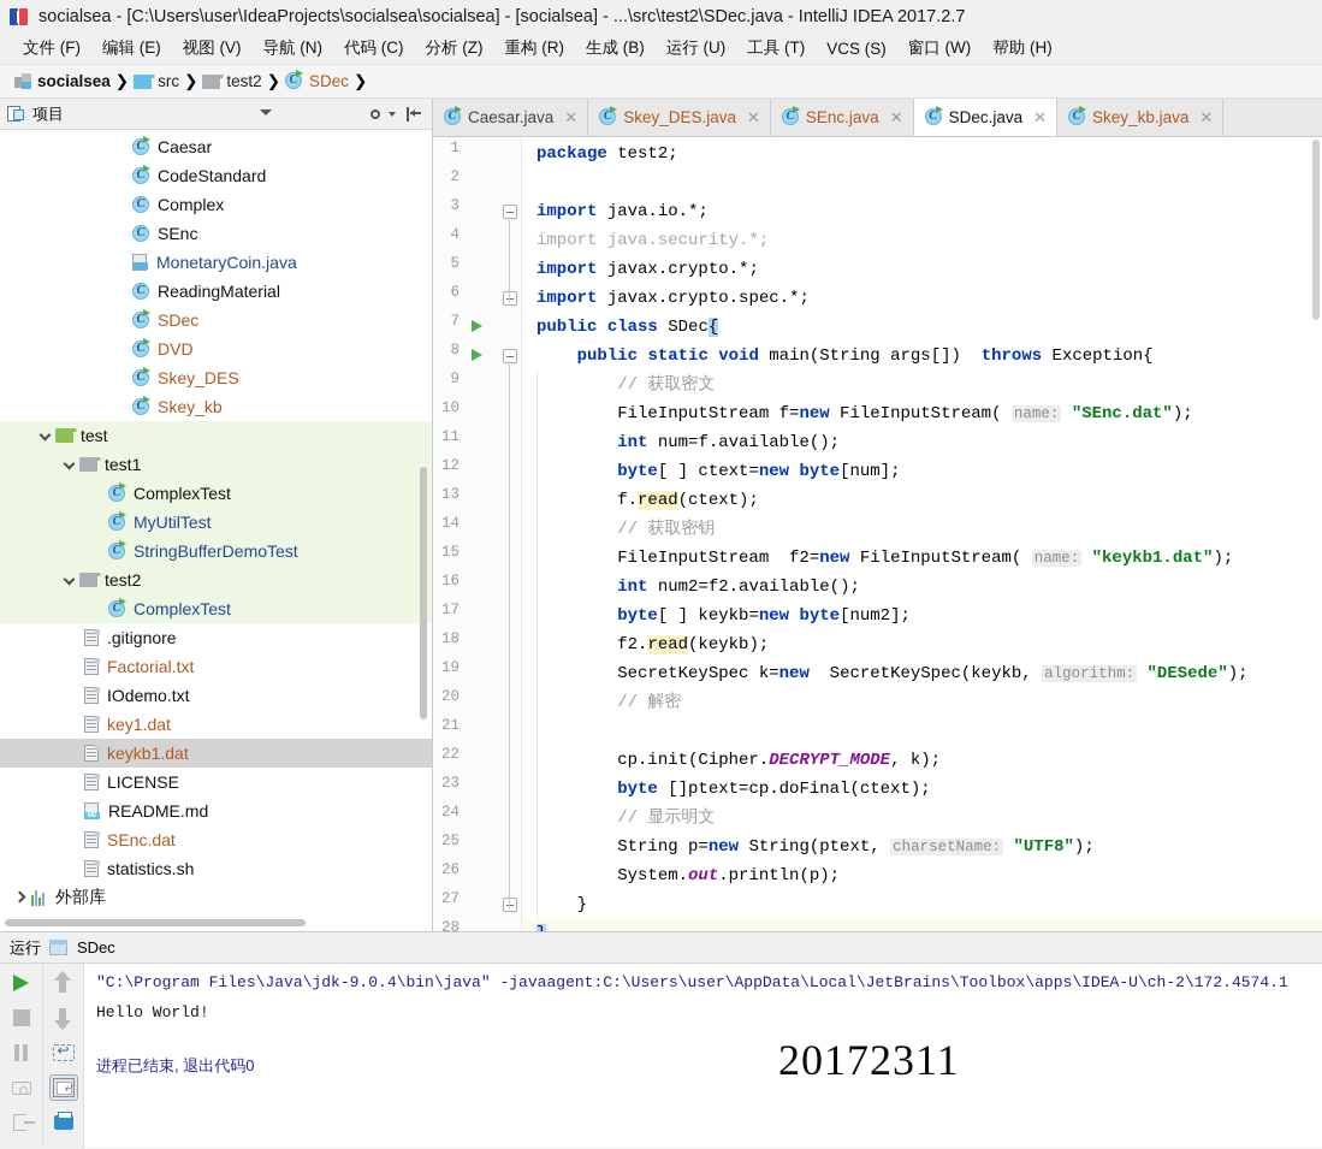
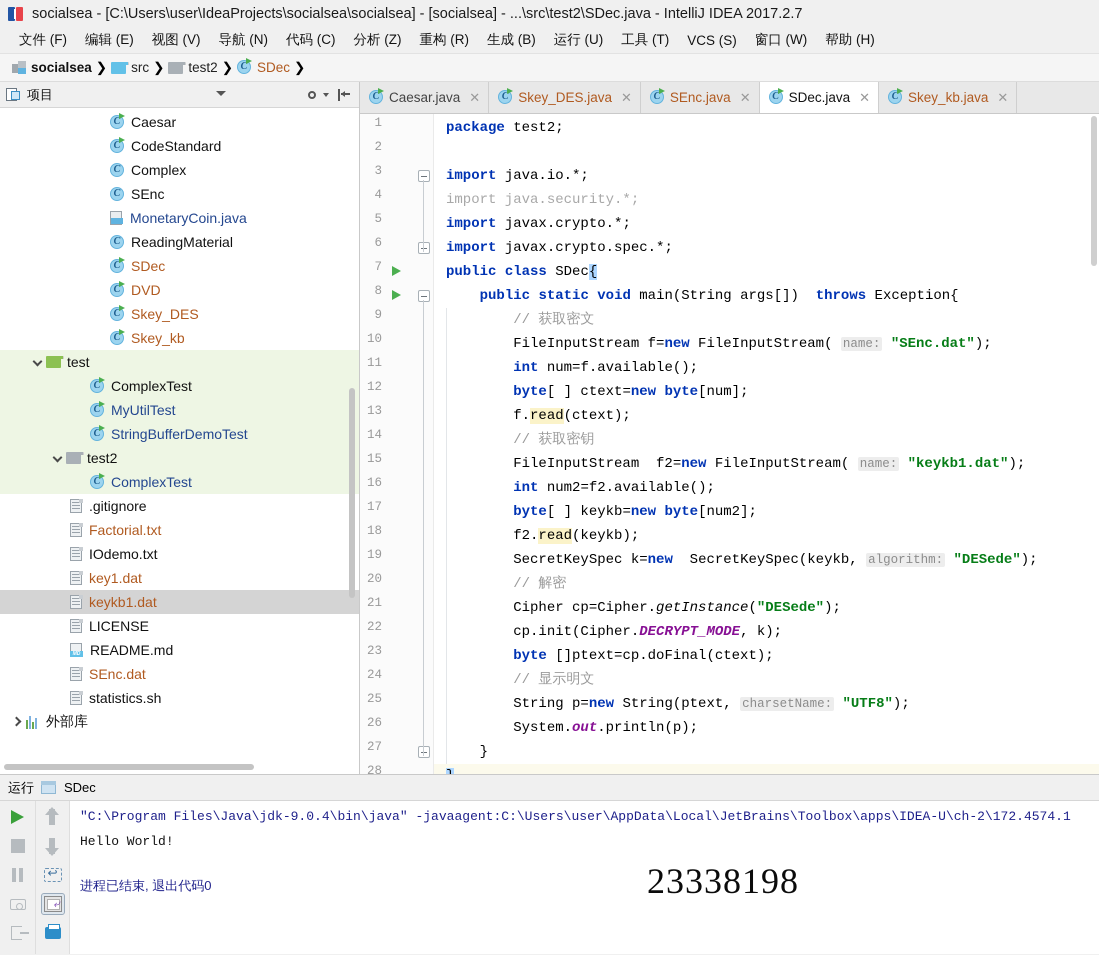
  socialsea - [C:\Users\user\IdeaProjects\socialsea\socialsea] - [socialsea] - ...\src\test2\SDec.java - IntelliJ IDEA 2017.2.7
  文件 (F)
  编辑 (E)
  视图 (V)
  导航 (N)
  代码 (C)
  分析 (Z)
  重构 (R)
  生成 (B)
  运行 (U)
  工具 (T)
  VCS (S)
  窗口 (W)
  帮助 (H)
  socialsea
  ❯
  src
  ❯
  test2
  ❯
  C
  SDec
  ❯
  项目
  C
  Caesar
  C
  CodeStandard
  C
  Complex
  C
  SEnc
  MonetaryCoin.java
  C
  ReadingMaterial
  C
  SDec
  C
  DVD
  C
  Skey_DES
  C
  Skey_kb
  test
- test1
  C
  ComplexTest
  C
  MyUtilTest
  C
  StringBufferDemoTest
  test2
  C
  ComplexTest
  .gitignore
  Factorial.txt
  IOdemo.txt
  key1.dat
  keykb1.dat
  LICENSE
  README.md
  SEnc.dat
  statistics.sh
  外部库
  C
  Caesar.java
  ✕
  C
  Skey_DES.java
  ✕
  C
  SEnc.java
  ✕
  C
  SDec.java
  ✕
  C
  Skey_kb.java
  ✕
  1
  2
  3
  4
  5
  6
  7
  8
  9
  10
  11
  12
  13
  14
  15
  16
  17
  18
  19
  20
  21
  22
  23
  24
  25
  26
  27
  28
  package test2;
  import java.io.*;
  import java.security.*;
  import javax.crypto.*;
  import javax.crypto.spec.*;
  public class SDec{
  public static void main(String args[]) throws Exception{
  // 获取密文
  FileInputStream f=new FileInputStream( name: "SEnc.dat");
  int num=f.available();
  byte[ ] ctext=new byte[num];
  f.read(ctext);
  // 获取密钥
  FileInputStream f2=new FileInputStream( name: "keykb1.dat");
  int num2=f2.available();
  byte[ ] keykb=new byte[num2];
  f2.read(keykb);
  SecretKeySpec k=new SecretKeySpec(keykb, algorithm: "DESede");
  // 解密
+ Cipher cp=Cipher.getInstance("DESede");
  cp.init(Cipher.DECRYPT_MODE, k);
  byte []ptext=cp.doFinal(ctext);
  // 显示明文
  String p=new String(ptext, charsetName: "UTF8");
  System.out.println(p);
  }
  运行
  SDec
  ⤶
  "C:\Program Files\Java\jdk-9.0.4\bin\java" -javaagent:C:\Users\user\AppData\Local\JetBrains\Toolbox\apps\IDEA-U\ch-2\172.4574.1
  Hello World!
  进程已结束, 退出代码0
- 20172311
+ 23338198
